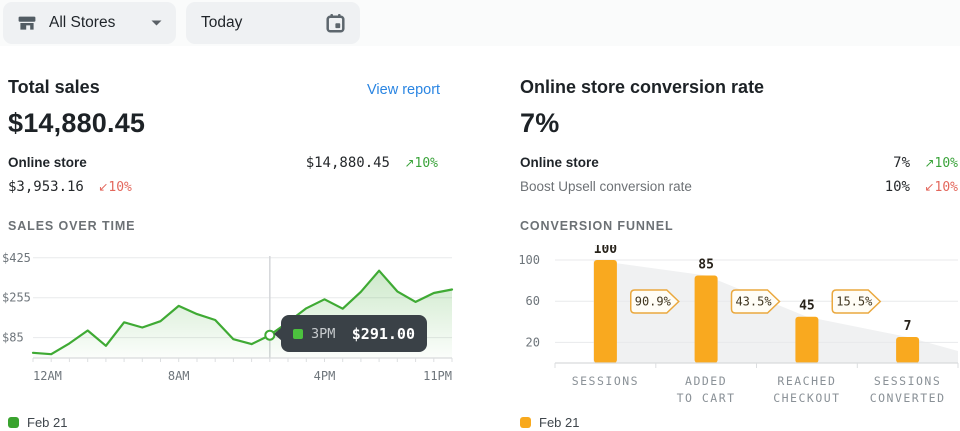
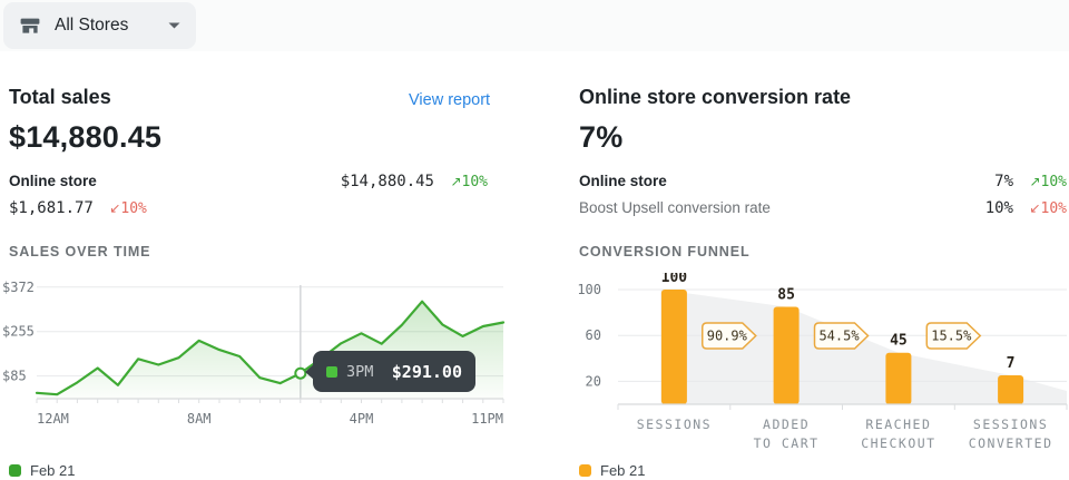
  All Stores
- Today
  Total sales
  View report
  $14,880.45
  Online store
  $14,880.45
  ↗10%
- $3,953.16
+ $1,681.77
  ↙10%
  SALES OVER TIME
- $425
+ $372
  $255
  $85
  12AM
  8AM
  4PM
  11PM
  3PM
  $291.00
  Feb 21
  Online store conversion rate
  7%
  Online store
  7%
  ↗10%
  Boost Upsell conversion rate
  10%
  ↙10%
  CONVERSION FUNNEL
  100
  60
  20
  100
  85
  45
  7
  90.9%
- 43.5%
+ 54.5%
  15.5%
  SESSIONS
  ADDED
  TO CART
  REACHED
  CHECKOUT
  SESSIONS
  CONVERTED
  Feb 21
